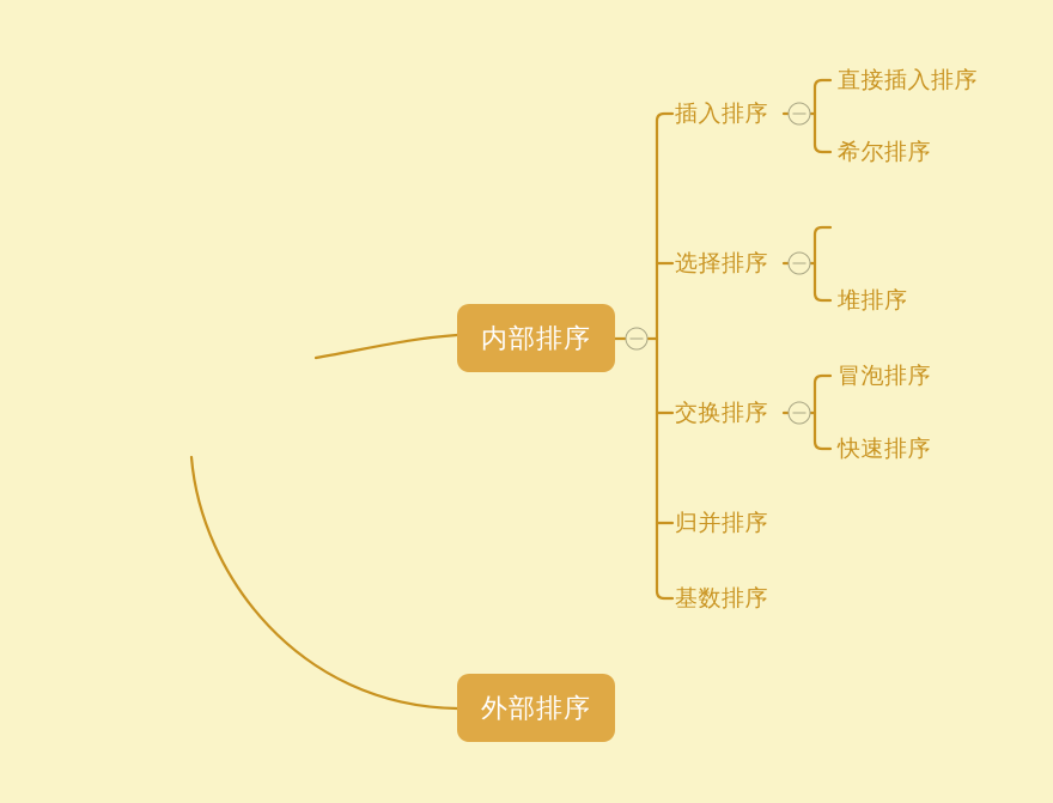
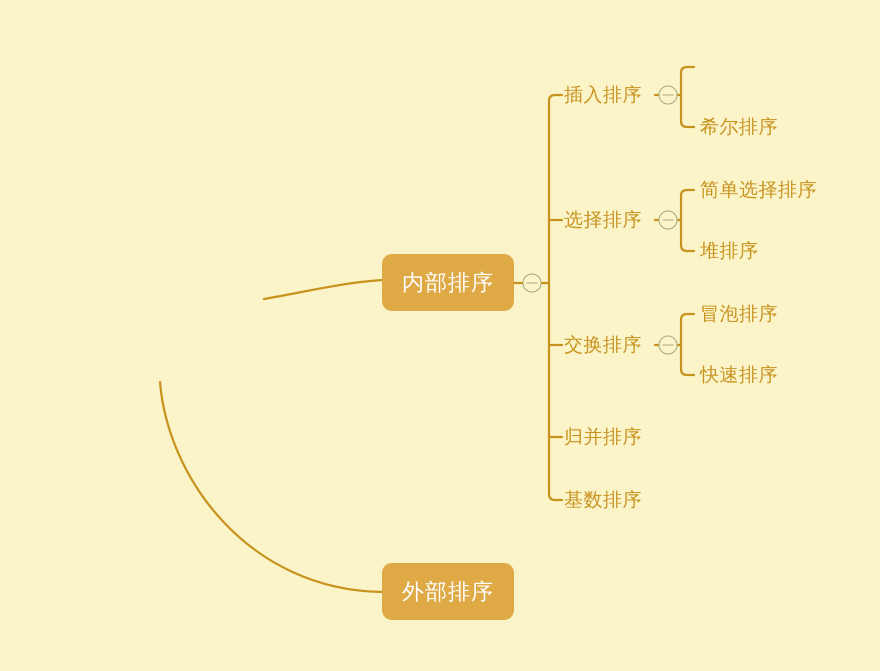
  内部排序
  外部排序
  插入排序
- 直接插入排序
  希尔排序
  选择排序
+ 简单选择排序
  堆排序
  交换排序
  冒泡排序
  快速排序
  归并排序
  基数排序
